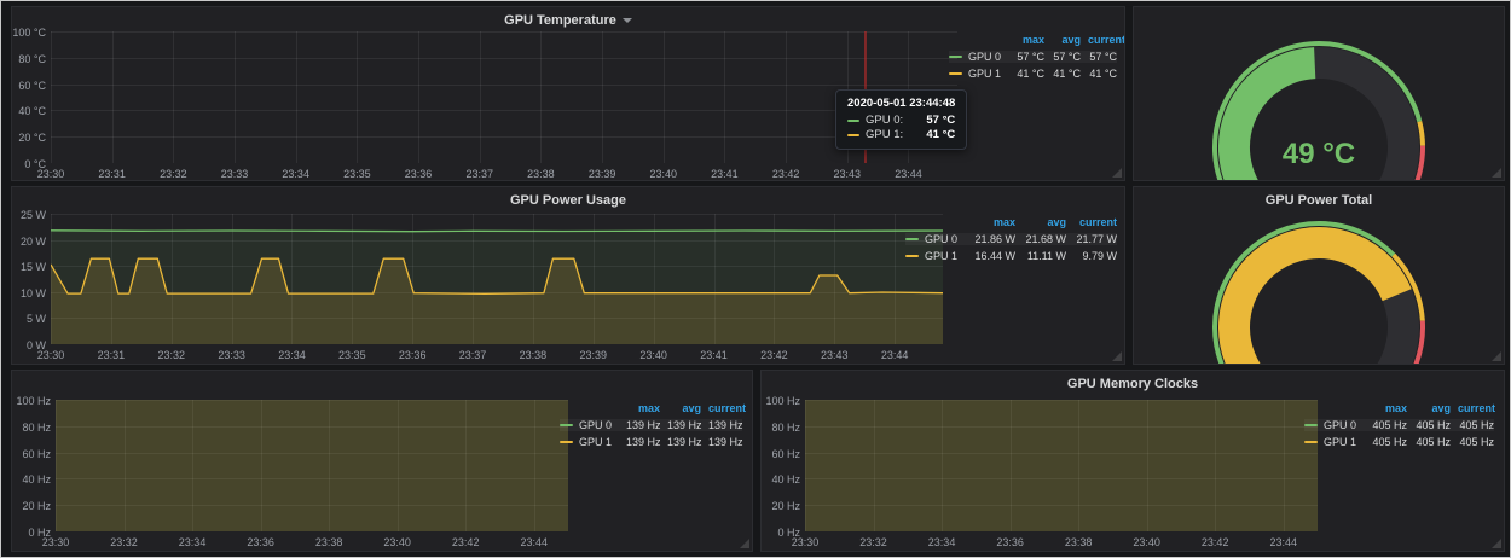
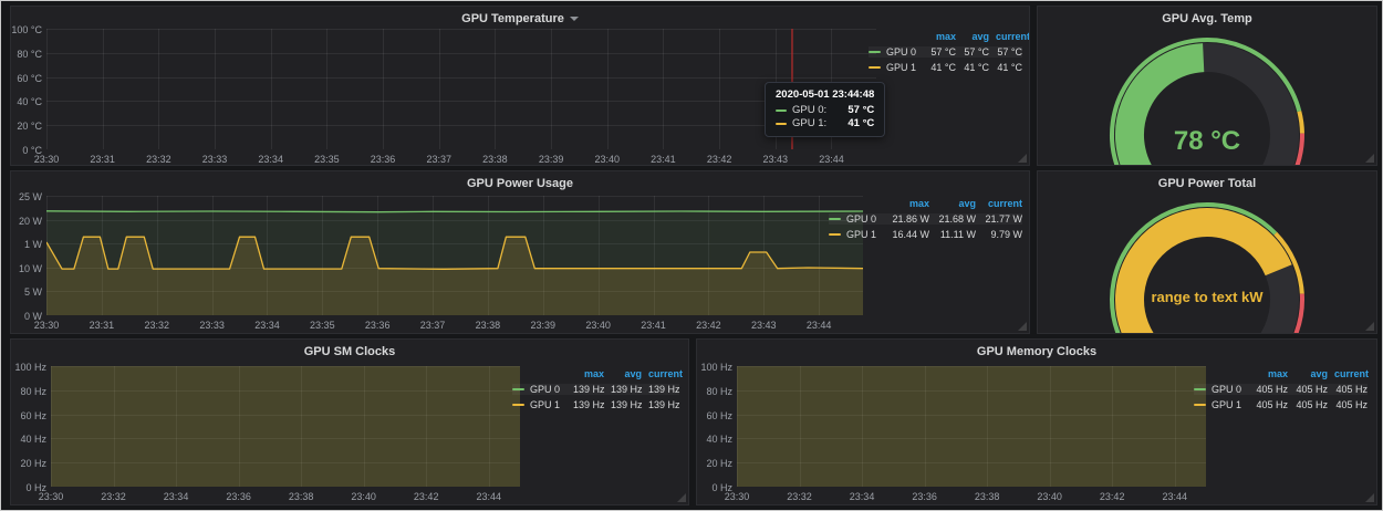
  GPU Temperature
  max
  avg
  current
  GPU 0
  57 °C
  57 °C
  57 °C
  GPU 1
  41 °C
  41 °C
  41 °C
  2020-05-01 23:44:48
  GPU 0:
  57 °C
  GPU 1:
  41 °C
  0 °C
  20 °C
  40 °C
  60 °C
  80 °C
  100 °C
  23:30
  23:31
  23:32
  23:33
  23:34
  23:35
  23:36
  23:37
  23:38
  23:39
  23:40
  23:41
  23:42
  23:43
  23:44
+ GPU Avg. Temp
- 49 °C
+ 78 °C
  GPU Power Usage
  max
  avg
  current
  GPU 0
  21.86 W
  21.68 W
  21.77 W
  GPU 1
  16.44 W
  11.11 W
  9.79 W
  0 W
  5 W
  10 W
- 15 W
+ 1 W
  20 W
  25 W
  23:30
  23:31
  23:32
  23:33
  23:34
  23:35
  23:36
  23:37
  23:38
  23:39
  23:40
  23:41
  23:42
  23:43
  23:44
  GPU Power Total
+ range to text kW
+ GPU SM Clocks
  max
  avg
  current
  GPU 0
  139 Hz
  139 Hz
  139 Hz
  GPU 1
  139 Hz
  139 Hz
  139 Hz
  0 Hz
  20 Hz
  40 Hz
  60 Hz
  80 Hz
  100 Hz
  23:30
  23:32
  23:34
  23:36
  23:38
  23:40
  23:42
  23:44
  GPU Memory Clocks
  max
  avg
  current
  GPU 0
  405 Hz
  405 Hz
  405 Hz
  GPU 1
  405 Hz
  405 Hz
  405 Hz
  0 Hz
  20 Hz
  40 Hz
  60 Hz
  80 Hz
  100 Hz
  23:30
  23:32
  23:34
  23:36
  23:38
  23:40
  23:42
  23:44
